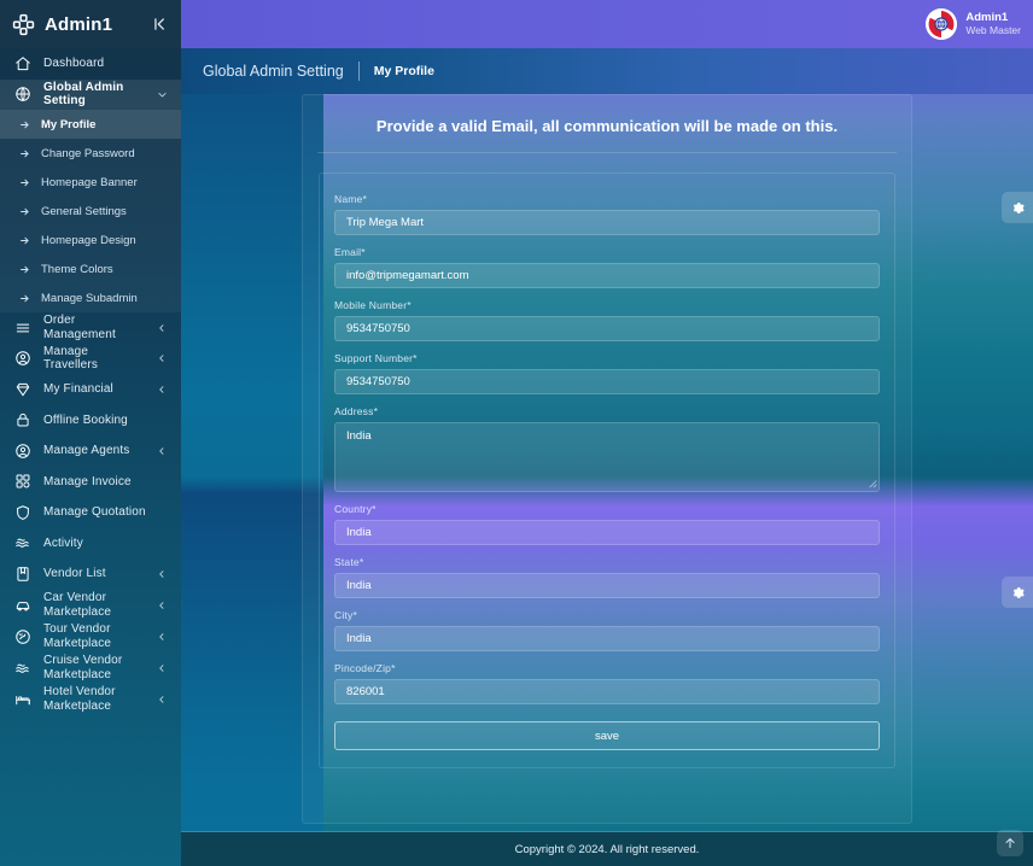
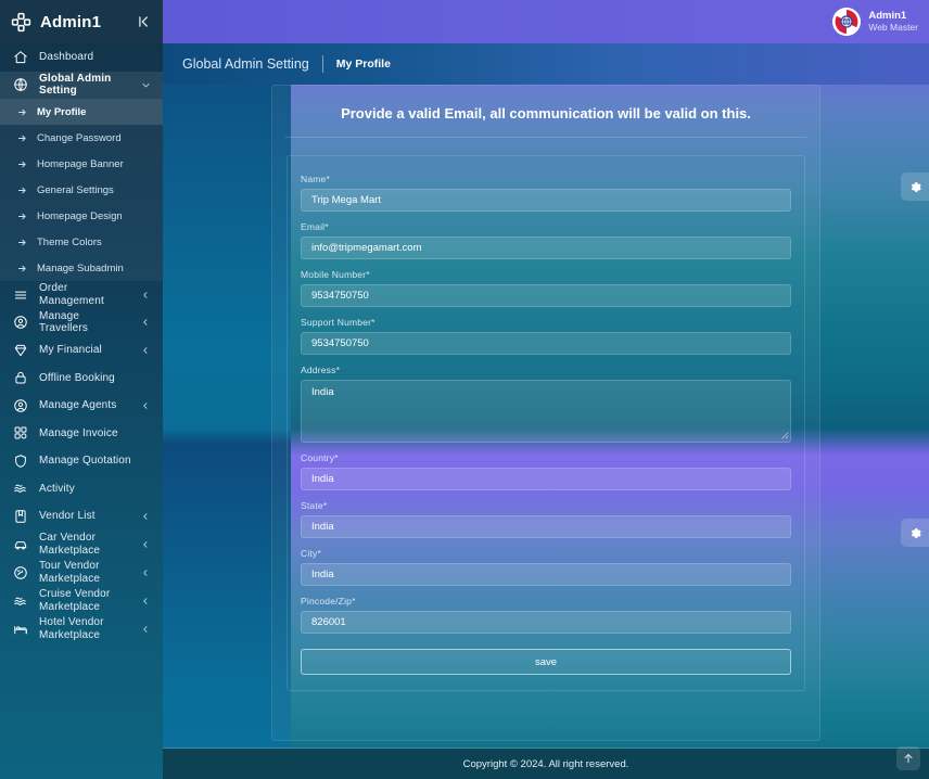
  Admin1
  Dashboard
  Global Admin Setting
  My Profile
  Change Password
  Homepage Banner
  General Settings
  Homepage Design
  Theme Colors
  Manage Subadmin
  Order Management
  Manage Travellers
  My Financial
  Offline Booking
  Manage Agents
  Manage Invoice
  Manage Quotation
  Activity
  Vendor List
  Car Vendor
  Marketplace
  Tour Vendor
  Marketplace
  Cruise Vendor
  Marketplace
  Hotel Vendor
  Marketplace
  Admin1
  Web Master
  Global Admin Setting
  My Profile
- Provide a valid Email, all communication will be made on this.
+ Provide a valid Email, all communication will be valid on this.
  Name*
  Trip Mega Mart
  Email*
  info@tripmegamart.com
  Mobile Number*
  9534750750
  Support Number*
  9534750750
  Address*
  India
  Country*
  India
  State*
  India
  City*
  India
  Pincode/Zip*
  826001
  save
  Copyright © 2024. All right reserved.
